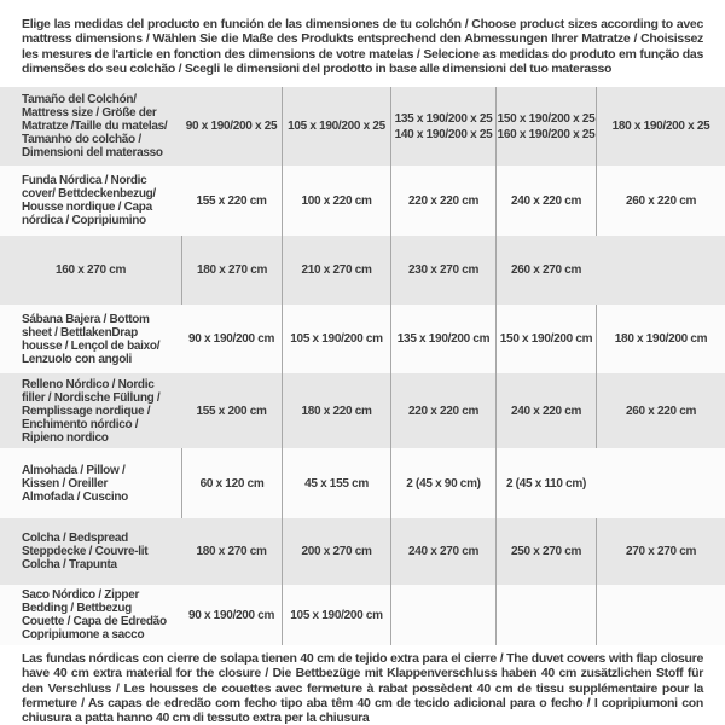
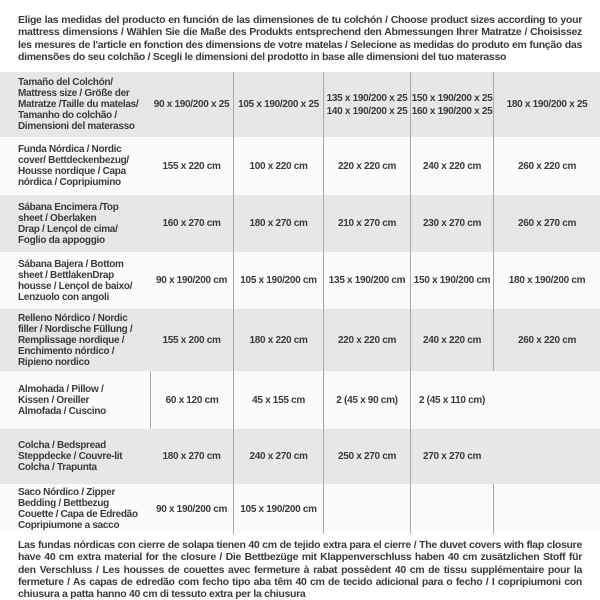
- Elige las medidas del producto en función de las dimensiones de tu colchón / Choose product sizes according to avec mattress dimensions / Wählen Sie die Maße des Produkts entsprechend den Abmessungen Ihrer Matratze / Choisissez les mesures de l'article en fonction des dimensions de votre matelas / Selecione as medidas do produto em função das dimensões do seu colchão / Scegli le dimensioni del prodotto in base alle dimensioni del tuo materasso
+ Elige las medidas del producto en función de las dimensiones de tu colchón / Choose product sizes according to your mattress dimensions / Wählen Sie die Maße des Produkts entsprechend den Abmessungen Ihrer Matratze / Choisissez les mesures de l'article en fonction des dimensions de votre matelas / Selecione as medidas do produto em função das dimensões do seu colchão / Scegli le dimensioni del prodotto in base alle dimensioni del tuo materasso
  Tamaño del Colchón/
  Mattress size / Größe der
  Matratze /Taille du matelas/
  Tamanho do colchão /
  Dimensioni del materasso
  90 x 190/200 x 25
  105 x 190/200 x 25
  135 x 190/200 x 25
  140 x 190/200 x 25
  150 x 190/200 x 25
  160 x 190/200 x 25
  180 x 190/200 x 25
  Funda Nórdica / Nordic
  cover/ Bettdeckenbezug/
  Housse nordique / Capa
  nórdica / Copripiumino
  155 x 220 cm
  100 x 220 cm
  220 x 220 cm
  240 x 220 cm
  260 x 220 cm
+ Sábana Encimera /Top
+ sheet / Oberlaken
+ Drap / Lençol de cima/
+ Foglio da appoggio
  160 x 270 cm
  180 x 270 cm
  210 x 270 cm
  230 x 270 cm
  260 x 270 cm
  Sábana Bajera / Bottom
  sheet / BettlakenDrap
  housse / Lençol de baixo/
  Lenzuolo con angoli
  90 x 190/200 cm
  105 x 190/200 cm
  135 x 190/200 cm
  150 x 190/200 cm
  180 x 190/200 cm
  Relleno Nórdico / Nordic
  filler / Nordische Füllung /
  Remplissage nordique /
  Enchimento nórdico /
  Ripieno nordico
  155 x 200 cm
  180 x 220 cm
  220 x 220 cm
  240 x 220 cm
  260 x 220 cm
  Almohada / Pillow /
  Kissen / Oreiller
  Almofada / Cuscino
  60 x 120 cm
  45 x 155 cm
  2 (45 x 90 cm)
  2 (45 x 110 cm)
  Colcha / Bedspread
  Steppdecke / Couvre-lit
  Colcha / Trapunta
  180 x 270 cm
- 200 x 270 cm
  240 x 270 cm
  250 x 270 cm
  270 x 270 cm
  Saco Nórdico / Zipper
  Bedding / Bettbezug
  Couette / Capa de Edredão
  Copripiumone a sacco
  90 x 190/200 cm
  105 x 190/200 cm
  Las fundas nórdicas con cierre de solapa tienen 40 cm de tejido extra para el cierre / The duvet covers with flap closure have 40 cm extra material for the closure / Die Bettbezüge mit Klappenverschluss haben 40 cm zusätzlichen Stoff für den Verschluss / Les housses de couettes avec fermeture à rabat possèdent 40 cm de tissu supplémentaire pour la fermeture / As capas de edredão com fecho tipo aba têm 40 cm de tecido adicional para o fecho / I copripiumoni con chiusura a patta hanno 40 cm di tessuto extra per la chiusura
